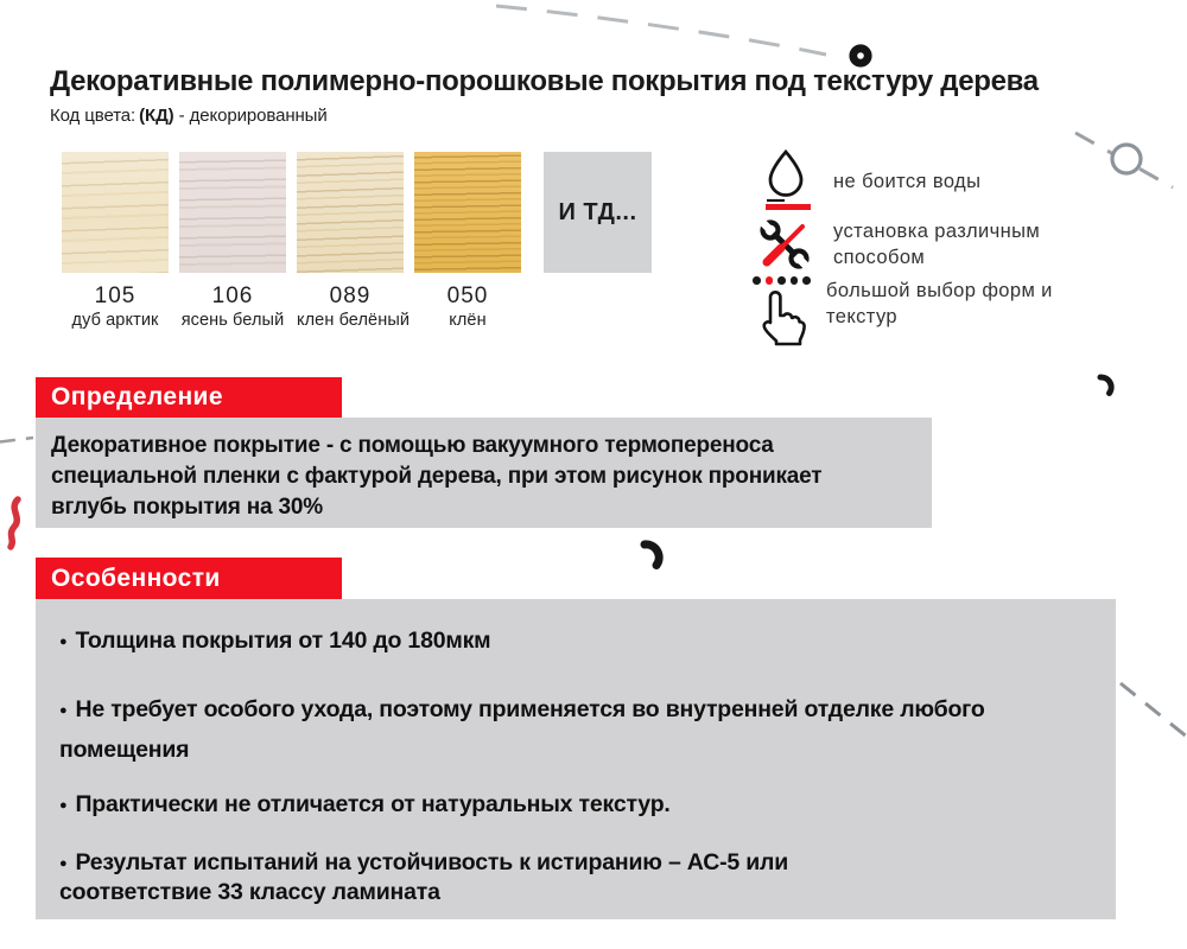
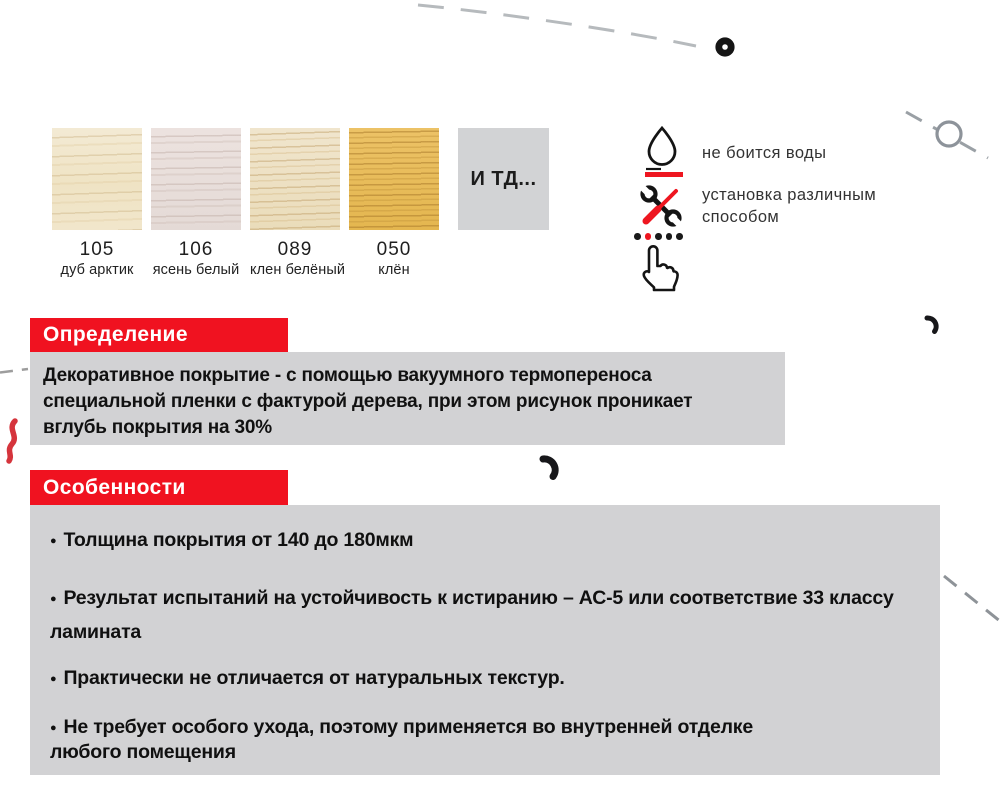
- Декоративные полимерно-порошковые покрытия под текстуру дерева
- Код цвета: (КД) - декорированный
  105
  дуб арктик
  106
  ясень белый
  089
  клен белёны
  050
  клён
  И ТД...
  не боится воды
  установка различным способом
- большой выбор форм и текстур
  Определение
  Декоративное покрытие - с помощью вакуумного термопереноса специальной пленки с фактурой дерева, при этом рисунок проникает вглубь покрытия на 30%
  Особенности
  Толщина покрытия от 140 до 180мкм
- Не требует особого ухода, поэтому применяется во внутренней отделке любого помещения
+ Результат испытаний на устойчивость к истиранию – АС-5 или соответствие 33 классу ламината
  Практически не отличается от натуральных текстур.
- Результат испытаний на устойчивость к истиранию – АС-5 или соответствие 33 классу ламината
+ Не требует особого ухода, поэтому применяется во внутренней отделке любого помещения
